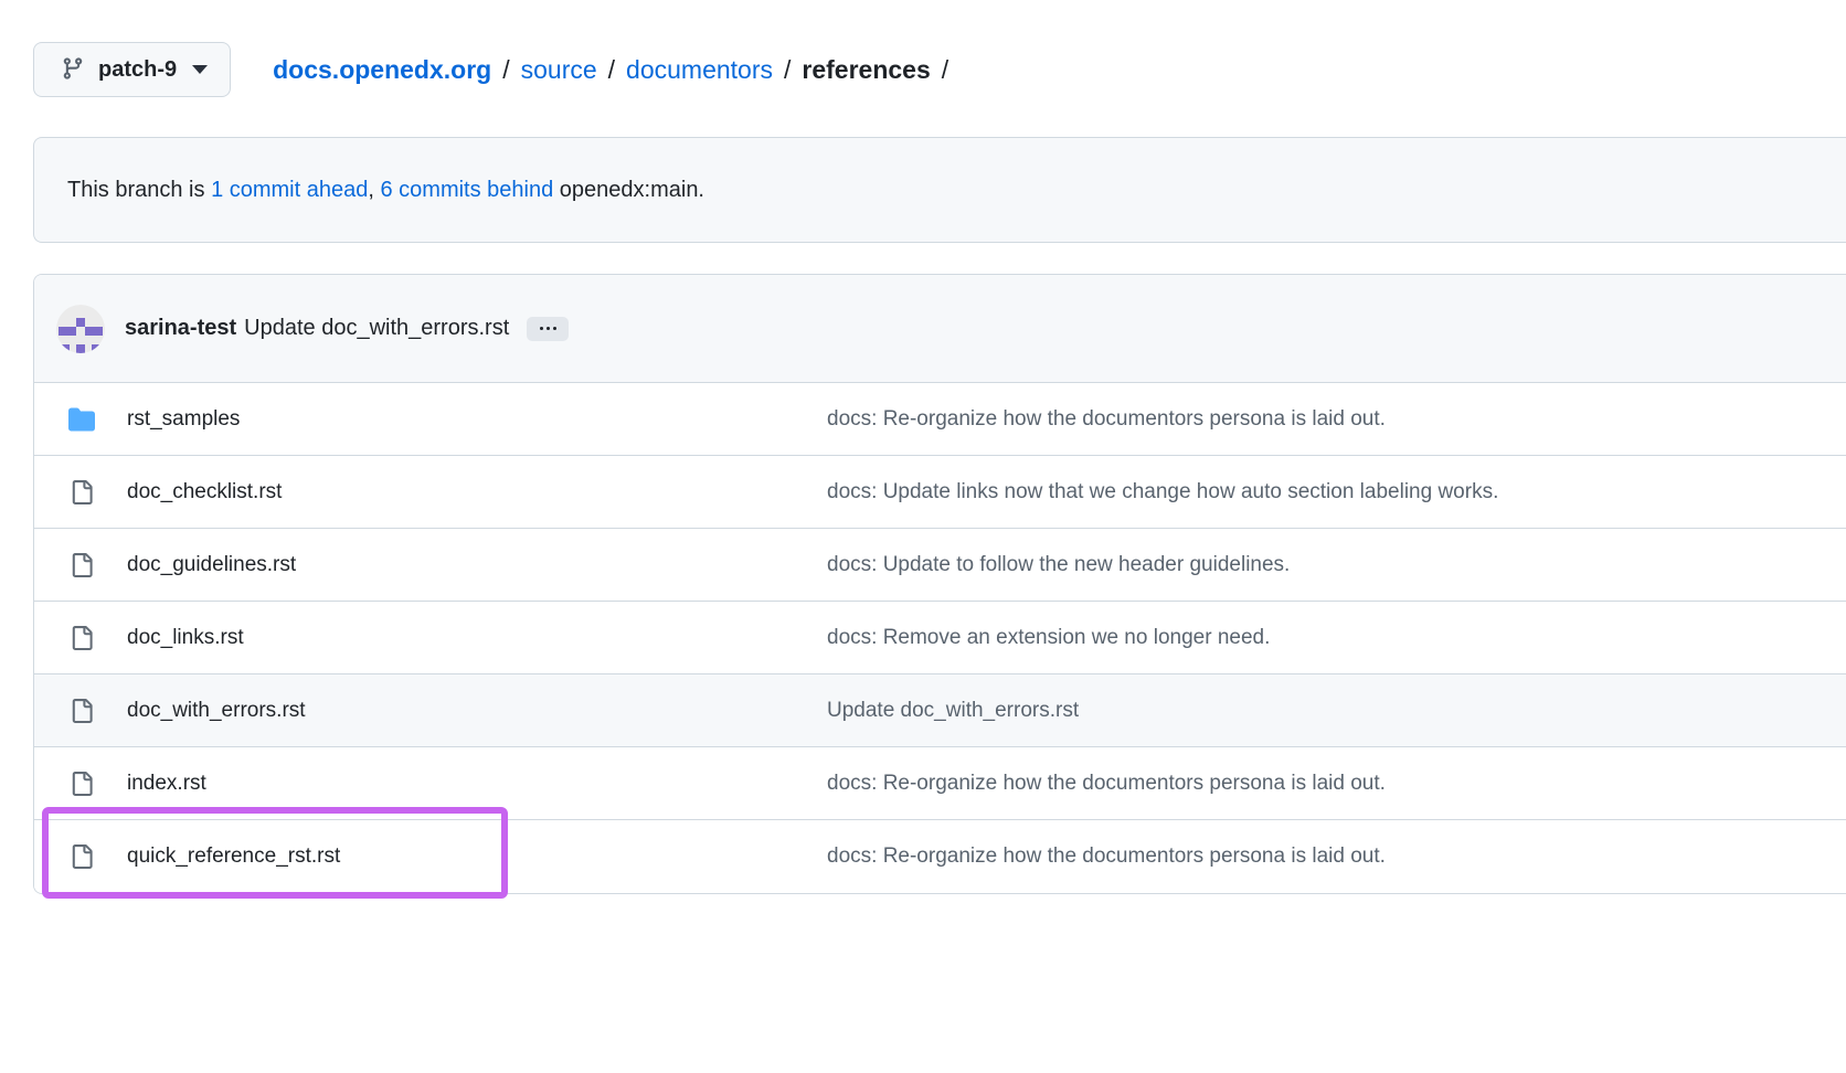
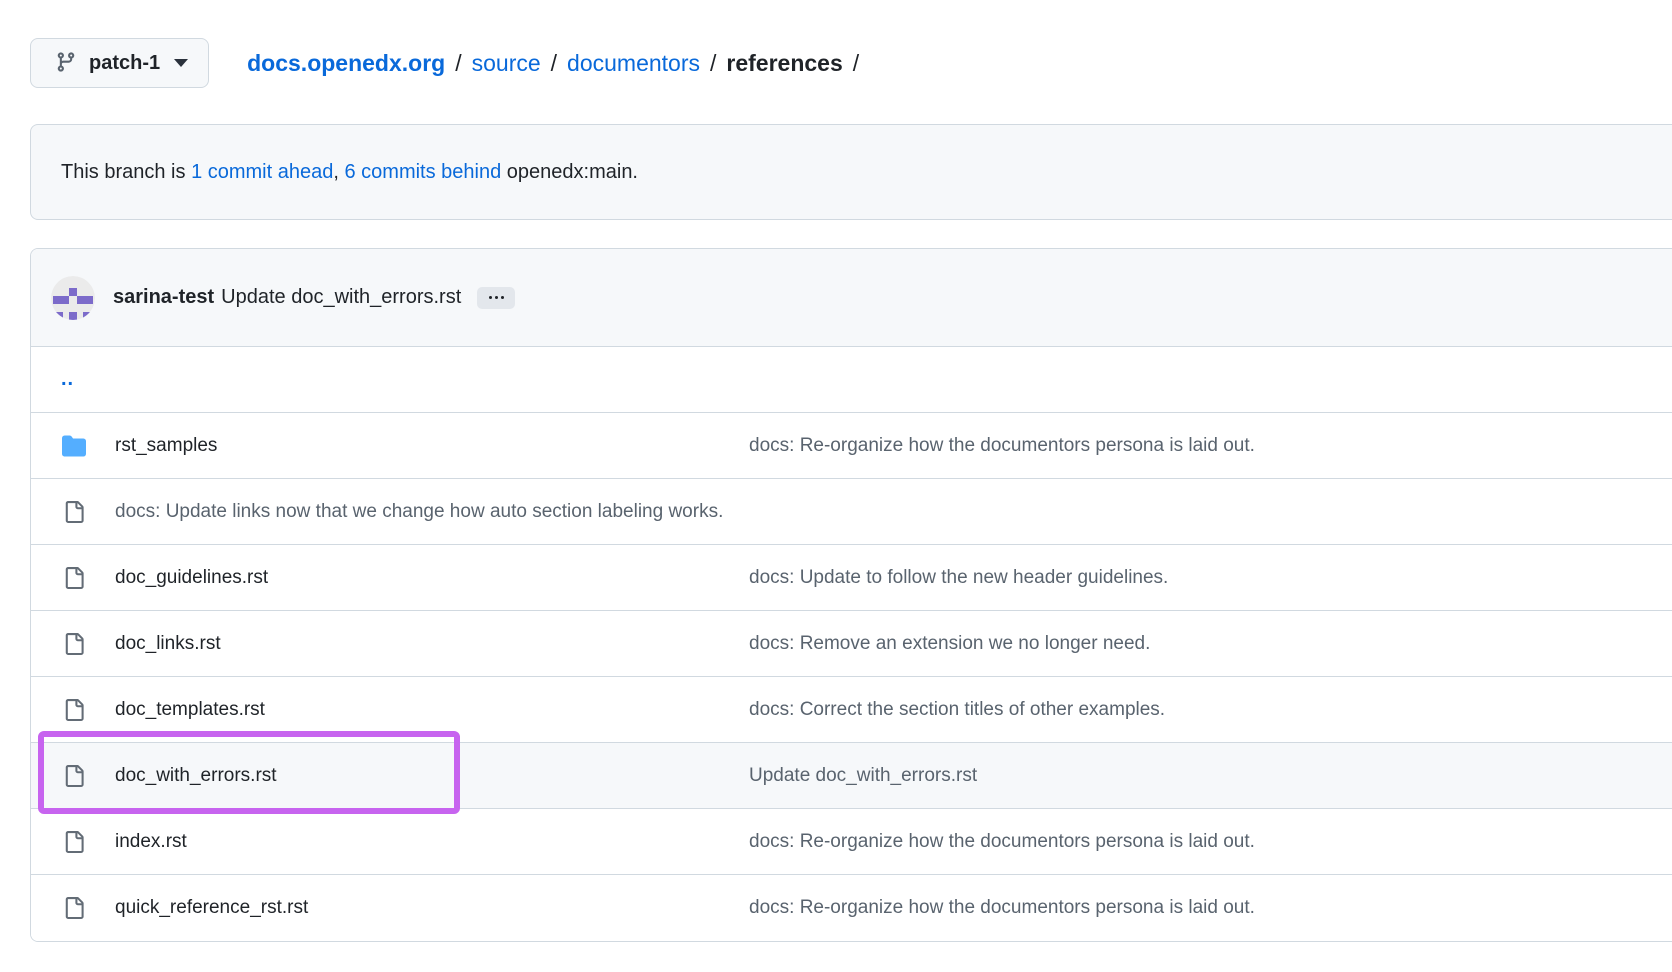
- patch-9
+ patch-1
  docs.openedx.org
  /
  source
  /
  documentors
  /
  references
  /
  This branch is
  1 commit ahead
  ,
  6 commits behind
  openedx:main.
  sarina-test
  Update doc_with_errors.rst
+ ..
  rst_samples
  docs: Re-organize how the documentors persona is laid out.
- doc_checklist.rst
  docs: Update links now that we change how auto section labeling works.
  doc_guidelines.rst
  docs: Update to follow the new header guidelines.
  doc_links.rst
  docs: Remove an extension we no longer need.
+ doc_templates.rst
+ docs: Correct the section titles of other examples.
  doc_with_errors.rst
  Update doc_with_errors.rst
  index.rst
  docs: Re-organize how the documentors persona is laid out.
  quick_reference_rst.rst
  docs: Re-organize how the documentors persona is laid out.
